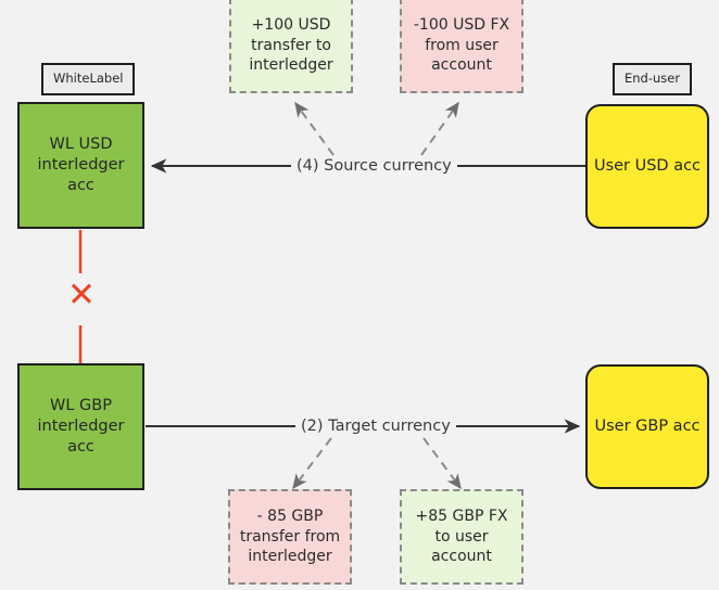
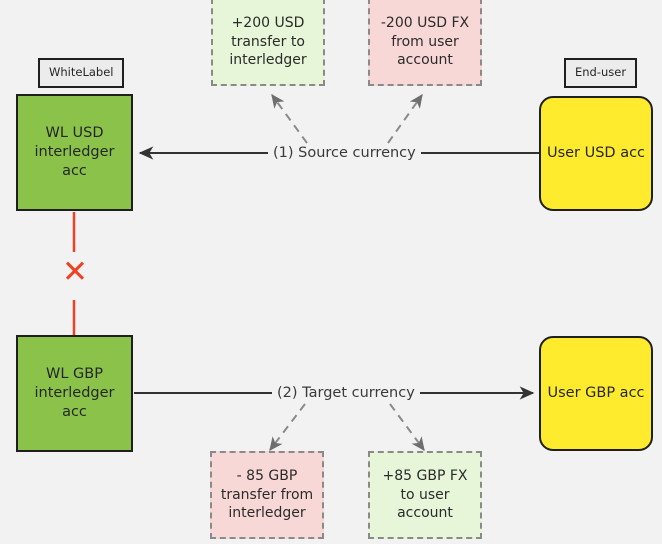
  WhiteLabel
  End-user
  WL USD
  interledger
  acc
  WL GBP
  interledger
  acc
  User USD acc
  User GBP acc
- +100 USD
+ +200 USD
  transfer to
  interledger
- -100 USD FX
+ -200 USD FX
  from user
  account
  - 85 GBP
  transfer from
  interledger
  +85 GBP FX
  to user
  account
- (4) Source currency
+ (1) Source currency
  (2) Target currency
  ✕
